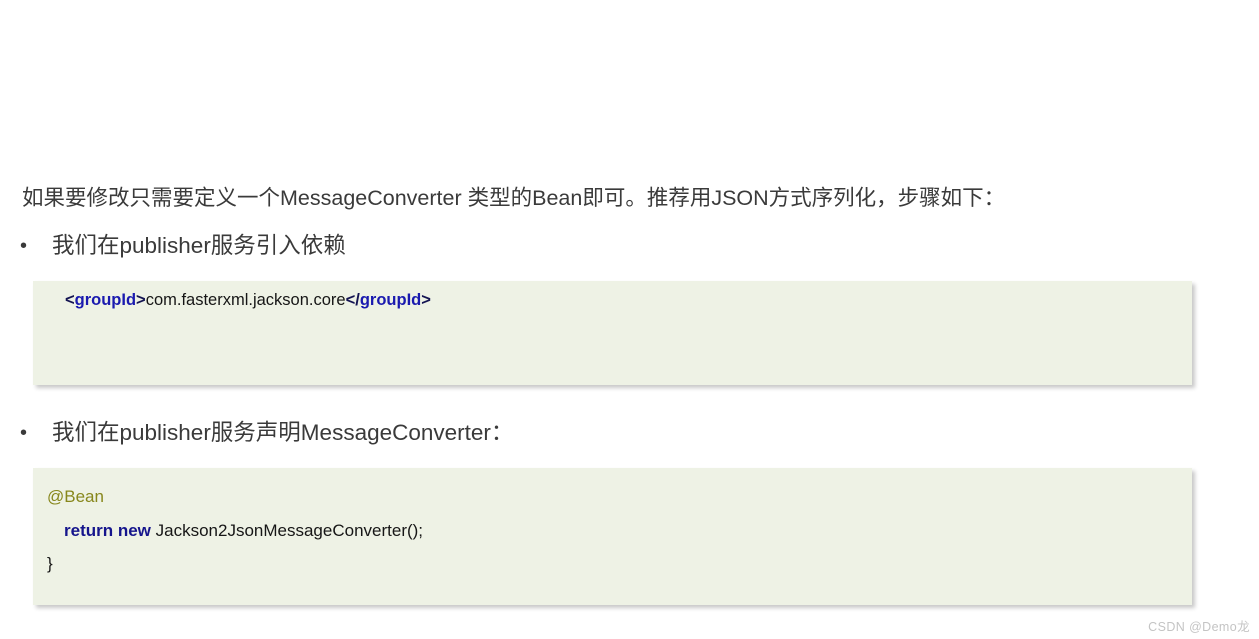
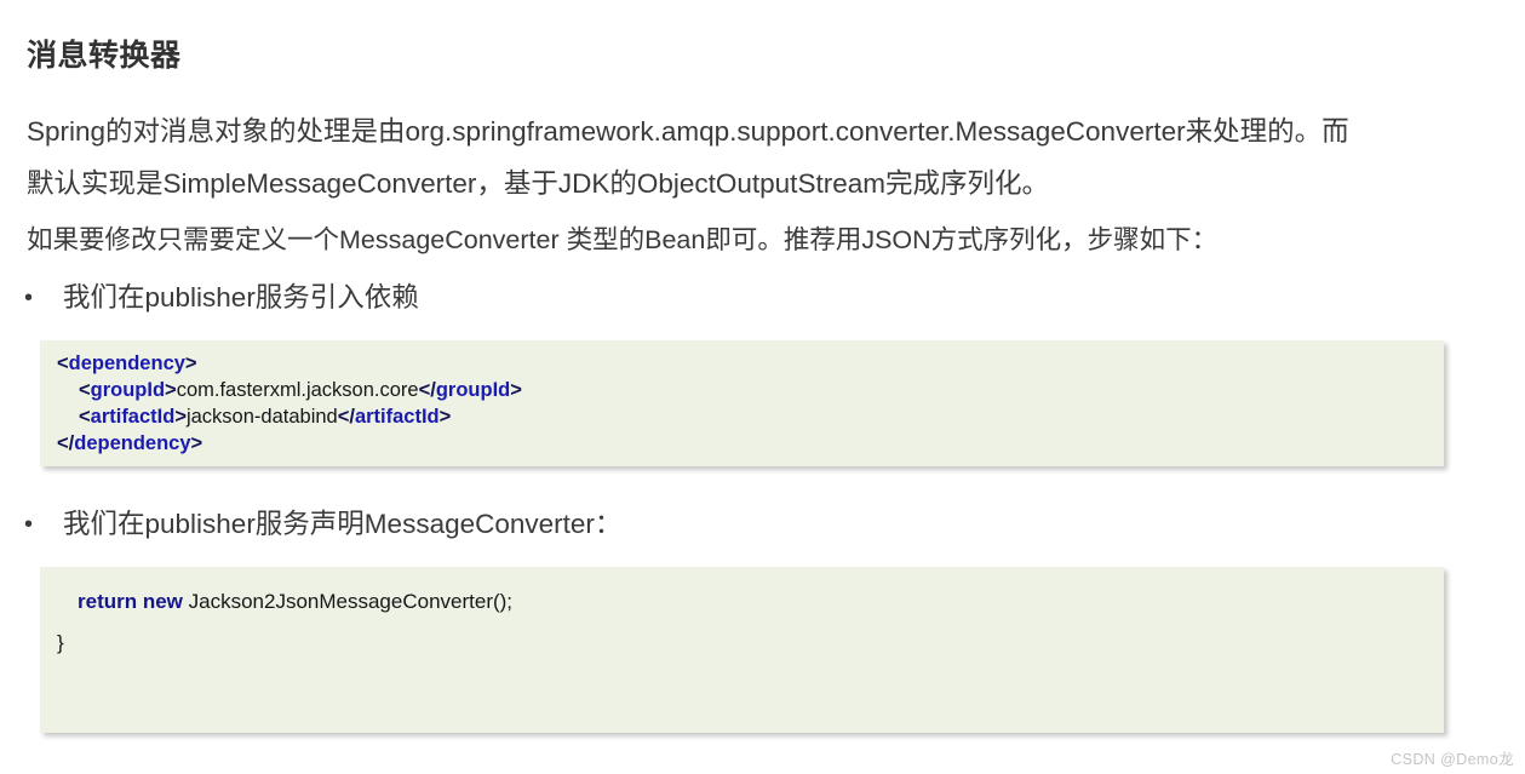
+ 消息转换器
+ Spring的对消息对象的处理是由org.springframework.amqp.support.converter.MessageConverter来处理的。而
+ 默认实现是SimpleMessageConverter，基于JDK的ObjectOutputStream完成序列化。
  如果要修改只需要定义一个MessageConverter 类型的Bean即可。推荐用JSON方式序列化，步骤如下：
  •
  我们在publisher服务引入依赖
+ <dependency>
  <groupId>com.fasterxml.jackson.core</groupId>
+ <artifactId>jackson-databind</artifactId>
+ </dependency>
  •
  我们在publisher服务声明MessageConverter：
- @Bean
  return new Jackson2JsonMessageConverter();
  }
  CSDN @Demo龙
